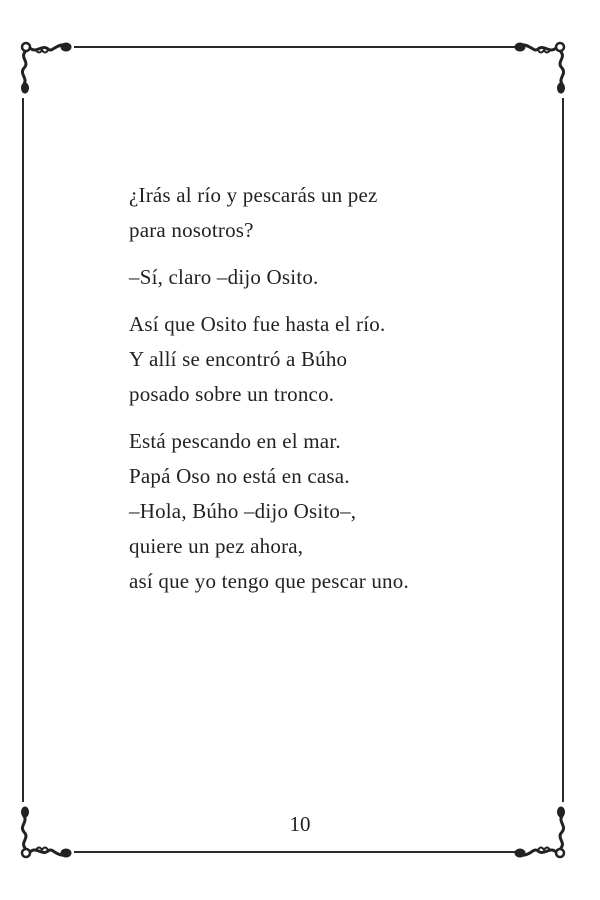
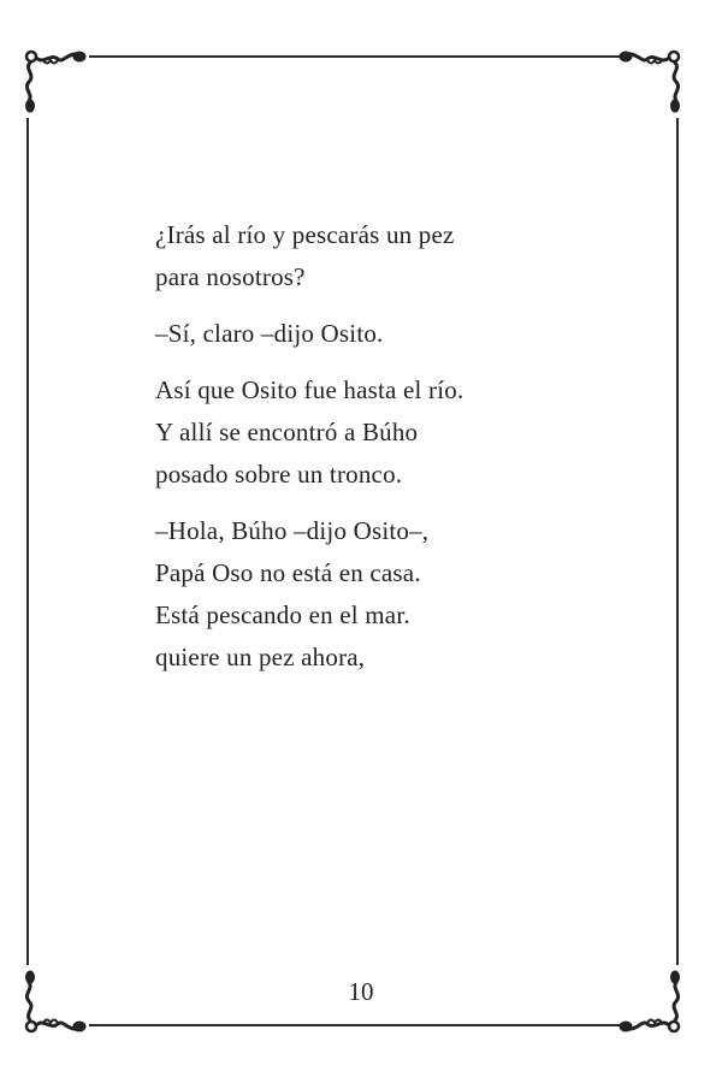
  ¿Irás al río y pescarás un pez
  para nosotros?
  –Sí, claro –dijo Osito.
  Así que Osito fue hasta el río.
  Y allí se encontró a Búho
  posado sobre un tronco.
- Está pescando en el mar.
+ –Hola, Búho –dijo Osito–,
  Papá Oso no está en casa.
- –Hola, Búho –dijo Osito–,
+ Está pescando en el mar.
  quiere un pez ahora,
- así que yo tengo que pescar uno.
  10
